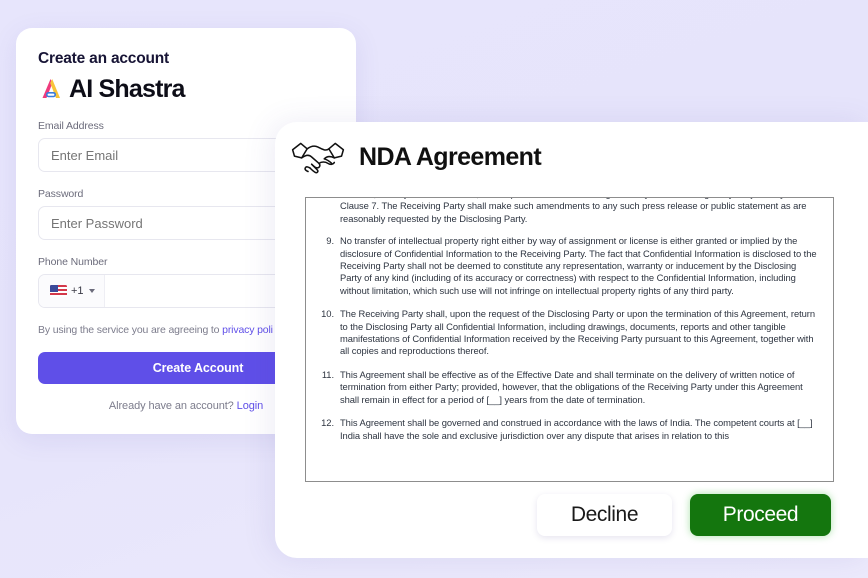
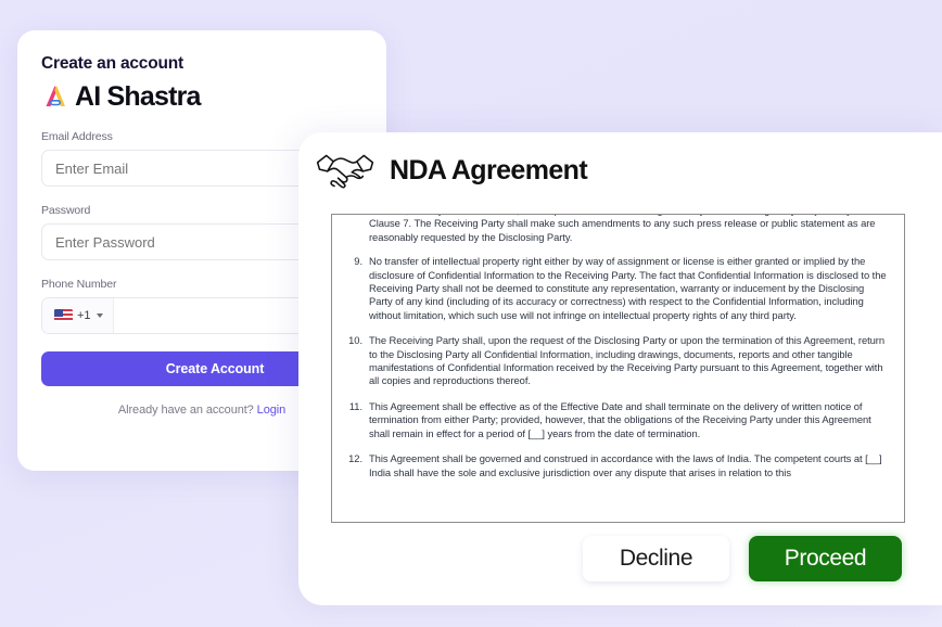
  Create an account
  AI Shastra
  Email Address
  Enter Email
  Password
  Enter Password
  Phone Number
  +1
- By using the service you are agreeing to privacy poli
  Create Account
  Already have an account? Login
  NDA Agreement
  9.
  No transfer of intellectual property right either by way of assignment or license is either granted or implied by the disclosure of Confidential Information to the Receiving Party. The fact that Confidential Information is disclosed to the Receiving Party shall not be deemed to constitute any representation, warranty or inducement by the Disclosing Party of any kind (including of its accuracy or correctness) with respect to the Confidential Information, including without limitation, which such use will not infringe on intellectual property rights of any third party.
  10.
  The Receiving Party shall, upon the request of the Disclosing Party or upon the termination of this Agreement, return to the Disclosing Party all Confidential Information, including drawings, documents, reports and other tangible manifestations of Confidential Information received by the Receiving Party pursuant to this Agreement, together with all copies and reproductions thereof.
  11.
  This Agreement shall be effective as of the Effective Date and shall terminate on the delivery of written notice of termination from either Party; provided, however, that the obligations of the Receiving Party under this Agreement shall remain in effect for a period of [__] years from the date of termination.
  12.
  This Agreement shall be governed and construed in accordance with the laws of India. The competent courts at [__] India shall have the sole and exclusive jurisdiction over any dispute that arises in relation to this
  Decline
  Proceed
